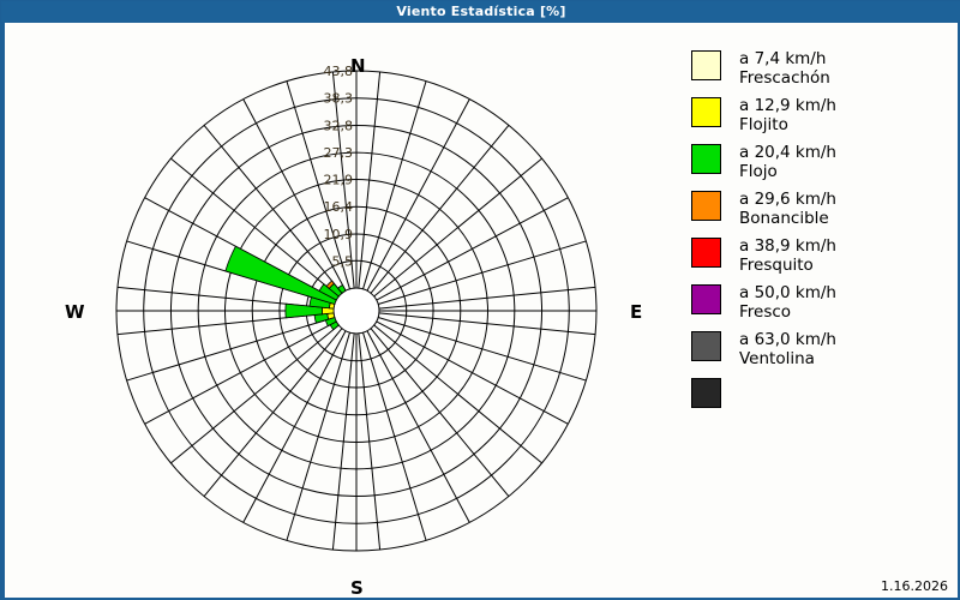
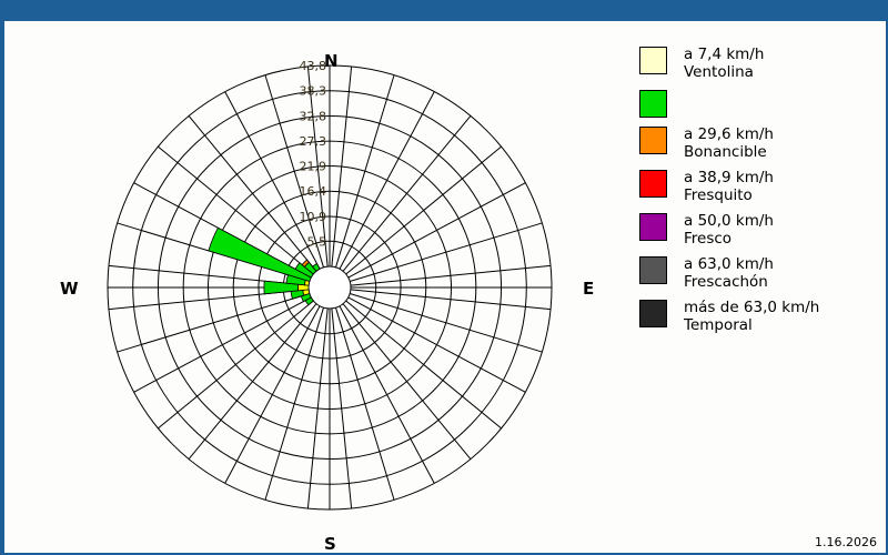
- Viento Estadística [%]
  5,5
  10,9
  16,4
  21,9
  27,3
  32,8
  38,3
  43,8
  N
  E
  S
  W
  a 7,4 km/h
- Frescachón
+ Ventolina
- a 12,9 km/h
- Flojito
- a 20,4 km/h
- Flojo
  a 29,6 km/h
  Bonancible
  a 38,9 km/h
  Fresquito
  a 50,0 km/h
  Fresco
  a 63,0 km/h
- Ventolina
+ Frescachón
+ más de 63,0 km/h
+ Temporal
  1.16.2026
